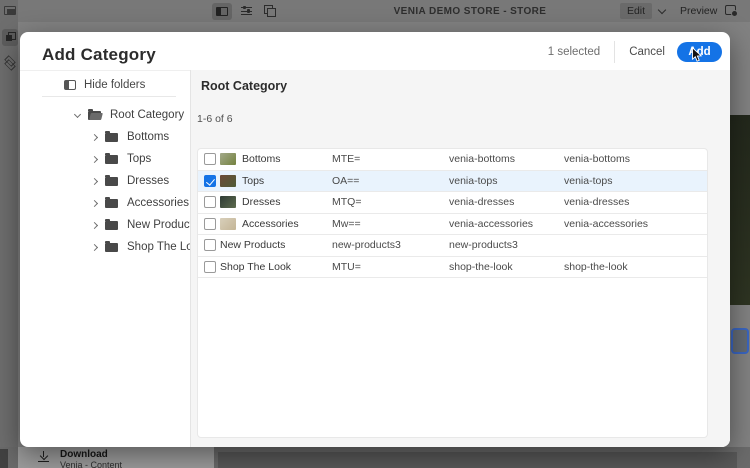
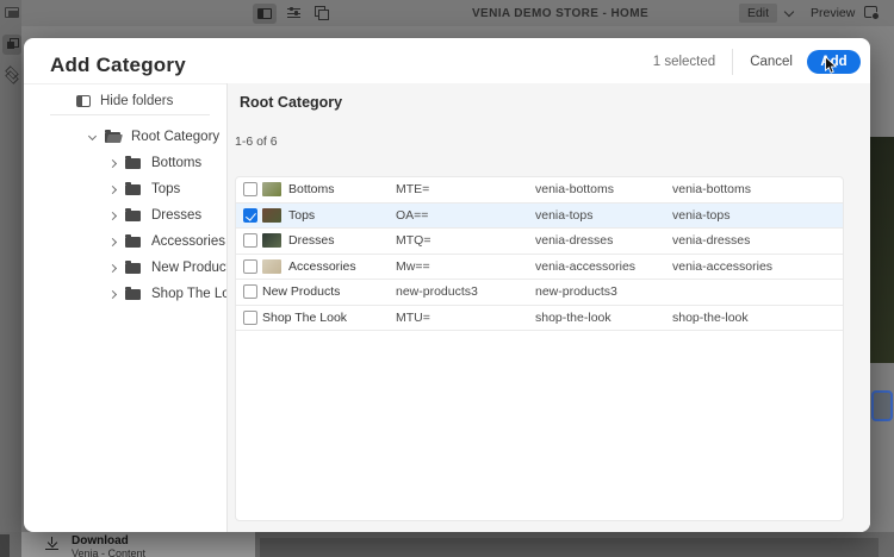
- VENIA DEMO STORE - STORE
+ VENIA DEMO STORE - HOME
  Edit
  Preview
  Download
  Venia - Content
  Add Category
  1 selected
  Cancel
  Hide folders
  Root Category
  Bottoms
  Tops
  Dresses
  Accessories
  New Produc
  Shop The L
  Root Category
  1-6 of 6
  Bottoms
  MTE=
  venia-bottoms
  venia-bottoms
  Tops
  OA==
  venia-tops
  venia-tops
  Dresses
  MTQ=
  venia-dresses
  venia-dresses
  Accessories
  Mw==
  venia-accessories
  venia-accessories
  New Products
  new-products3
  new-products3
  Shop The Look
  MTU=
  shop-the-look
  shop-the-look
